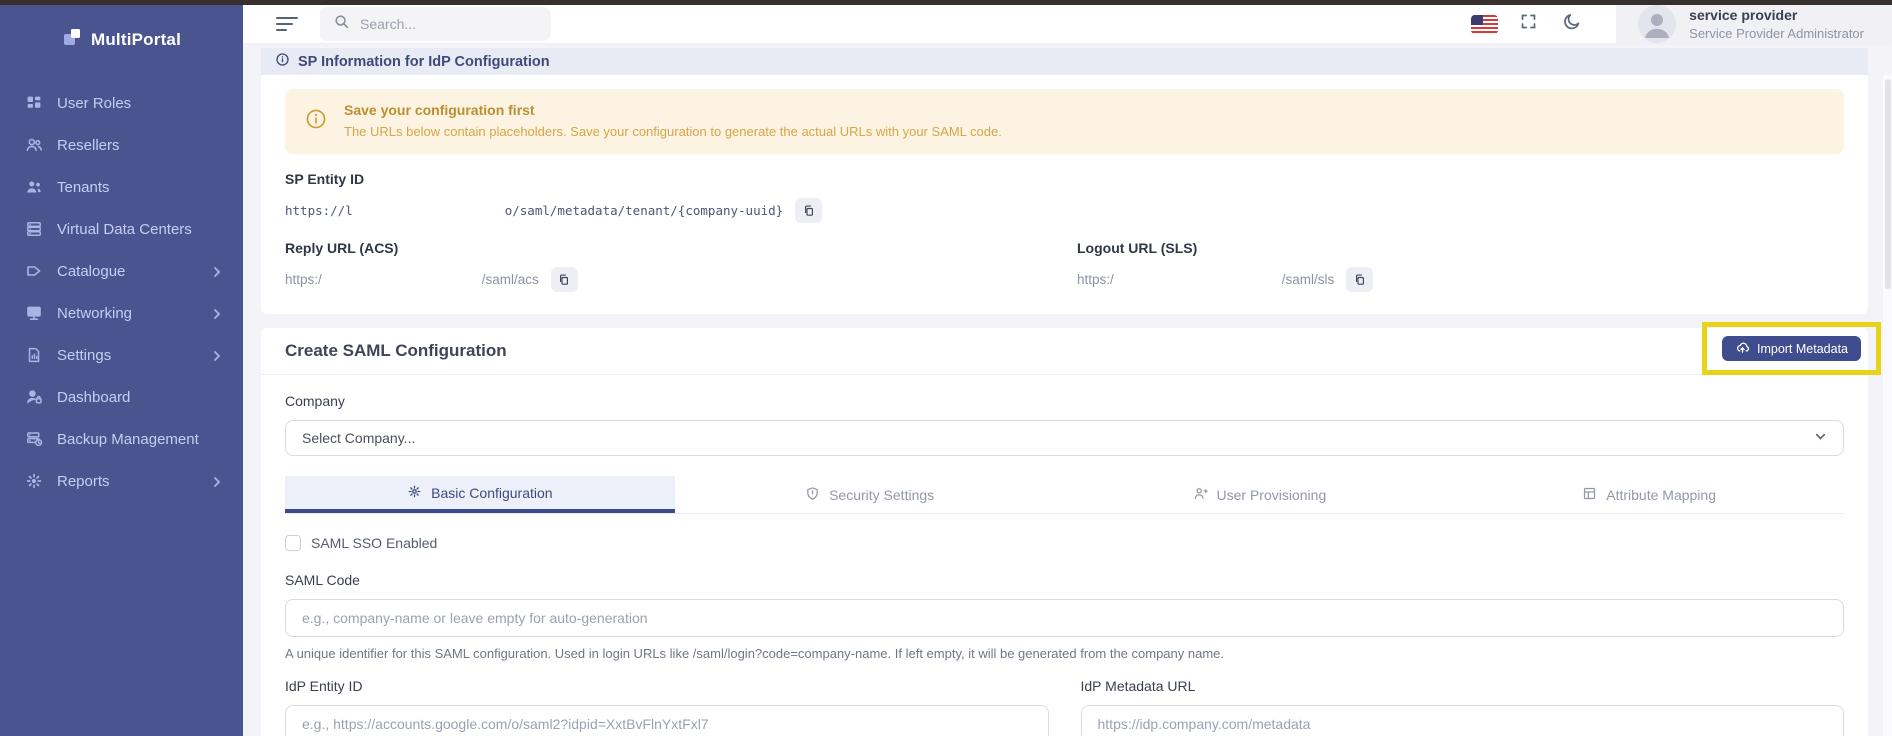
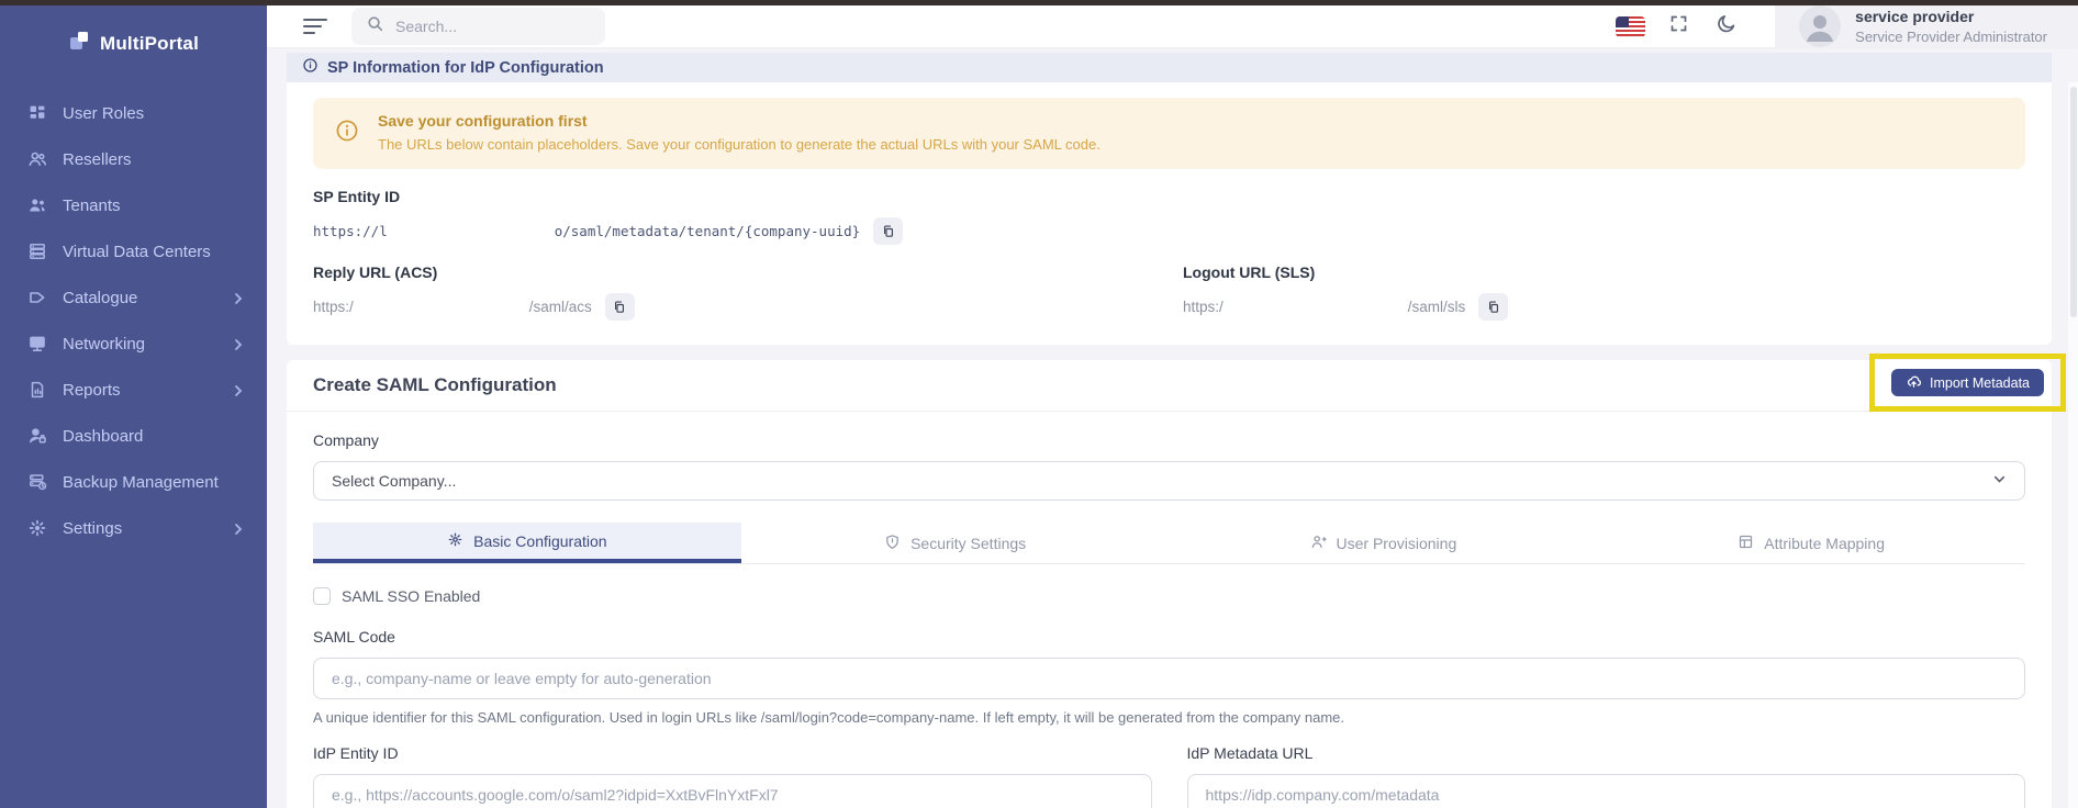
  MultiPortal
  User Roles
  Resellers
  Tenants
  Virtual Data Centers
  Catalogue
  Networking
- Settings
+ Reports
  Dashboard
  Backup Management
- Reports
+ Settings
  Search...
  service provider
  Service Provider Administrator
  SP Information for IdP Configuration
  Save your configuration first
  The URLs below contain placeholders. Save your configuration to generate the actual URLs with your SAML code.
  SP Entity ID
  https://l o/saml/metadata/tenant/{company-uuid}
  Reply URL (ACS)
  https:/ /saml/acs
  Logout URL (SLS)
  https:/ /saml/sls
  Create SAML Configuration
  Import Metadata
  Company
  Select Company...
  Basic Configuration
  Security Settings
  User Provisioning
  Attribute Mapping
  SAML SSO Enabled
  SAML Code
  e.g., company-name or leave empty for auto-generation
  A unique identifier for this SAML configuration. Used in login URLs like /saml/login?code=company-name. If left empty, it will be generated from the company name.
  IdP Entity ID
  e.g., https://accounts.google.com/o/saml2?idpid=XxtBvFlnYxtFxl7
  IdP Metadata URL
  https://idp.company.com/metadata
